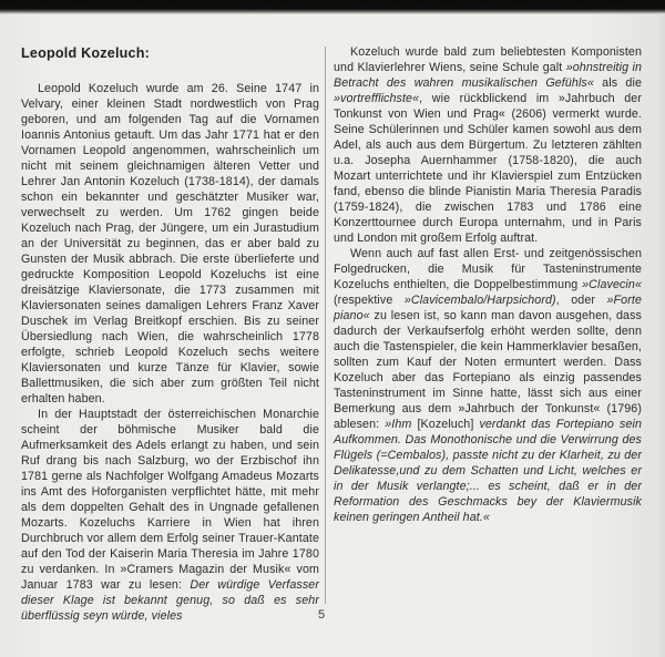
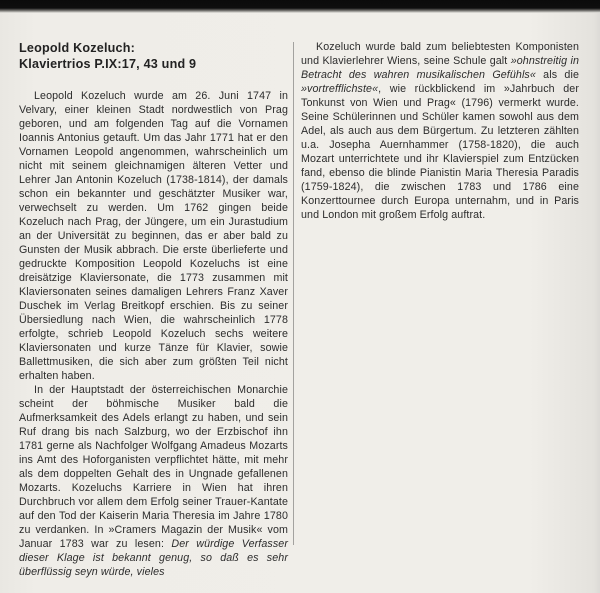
  Leopold Kozeluch:
+ Klaviertrios P.IX:17, 43 und 9
- Leopold Kozeluch wurde am 26. Seine 1747 in Velvary, einer kleinen Stadt nordwestlich von Prag geboren, und am folgenden Tag auf die Vornamen Ioannis Antonius getauft. Um das Jahr 1771 hat er den Vornamen Leopold angenommen, wahrscheinlich um nicht mit seinem gleichnamigen älteren Vetter und Lehrer Jan Antonin Kozeluch (1738-1814), der damals schon ein bekannter und geschätzter Musiker war, verwechselt zu werden. Um 1762 gingen beide Kozeluch nach Prag, der Jüngere, um ein Jurastudium an der Universität zu beginnen, das er aber bald zu Gunsten der Musik abbrach. Die erste überlieferte und gedruckte Komposition Leopold Kozeluchs ist eine dreisätzige Klaviersonate, die 1773 zusammen mit Klaviersonaten seines damaligen Lehrers Franz Xaver Duschek im Verlag Breitkopf erschien. Bis zu seiner Übersiedlung nach Wien, die wahrscheinlich 1778 erfolgte, schrieb Leopold Kozeluch sechs weitere Klaviersonaten und kurze Tänze für Klavier, sowie Ballettmusiken, die sich aber zum größten Teil nicht erhalten haben.
+ Leopold Kozeluch wurde am 26. Juni 1747 in Velvary, einer kleinen Stadt nordwestlich von Prag geboren, und am folgenden Tag auf die Vornamen Ioannis Antonius getauft. Um das Jahr 1771 hat er den Vornamen Leopold angenommen, wahrscheinlich um nicht mit seinem gleichnamigen älteren Vetter und Lehrer Jan Antonin Kozeluch (1738-1814), der damals schon ein bekannter und geschätzter Musiker war, verwechselt zu werden. Um 1762 gingen beide Kozeluch nach Prag, der Jüngere, um ein Jurastudium an der Universität zu beginnen, das er aber bald zu Gunsten der Musik abbrach. Die erste überlieferte und gedruckte Komposition Leopold Kozeluchs ist eine dreisätzige Klaviersonate, die 1773 zusammen mit Klaviersonaten seines damaligen Lehrers Franz Xaver Duschek im Verlag Breitkopf erschien. Bis zu seiner Übersiedlung nach Wien, die wahrscheinlich 1778 erfolgte, schrieb Leopold Kozeluch sechs weitere Klaviersonaten und kurze Tänze für Klavier, sowie Ballettmusiken, die sich aber zum größten Teil nicht erhalten haben.
  In der Hauptstadt der österreichischen Monarchie scheint der böhmische Musiker bald die Aufmerksamkeit des Adels erlangt zu haben, und sein Ruf drang bis nach Salzburg, wo der Erzbischof ihn 1781 gerne als Nachfolger Wolfgang Amadeus Mozarts ins Amt des Hoforganisten verpflichtet hätte, mit mehr als dem doppelten Gehalt des in Ungnade gefallenen Mozarts. Kozeluchs Karriere in Wien hat ihren Durchbruch vor allem dem Erfolg seiner Trauer-Kantate auf den Tod der Kaiserin Maria Theresia im Jahre 1780 zu verdanken. In »Cramers Magazin der Musik« vom Januar 1783 war zu lesen: Der würdige Verfasser dieser Klage ist bekannt genug, so daß es sehr überflüssig seyn würde, vieles
- Kozeluch wurde bald zum beliebtesten Komponisten und Klavierlehrer Wiens, seine Schule galt »ohnstreitig in Betracht des wahren musikalischen Gefühls« als die »vortrefflichste«, wie rückblickend im »Jahrbuch der Tonkunst von Wien und Prag« (2606) vermerkt wurde. Seine Schülerinnen und Schüler kamen sowohl aus dem Adel, als auch aus dem Bürgertum. Zu letzteren zählten u.a. Josepha Auernhammer (1758-1820), die auch Mozart unterrichtete und ihr Klavierspiel zum Entzücken fand, ebenso die blinde Pianistin Maria Theresia Paradis (1759-1824), die zwischen 1783 und 1786 eine Konzerttournee durch Europa unternahm, und in Paris und London mit großem Erfolg auftrat.
+ Kozeluch wurde bald zum beliebtesten Komponisten und Klavierlehrer Wiens, seine Schule galt »ohnstreitig in Betracht des wahren musikalischen Gefühls« als die »vortrefflichste«, wie rückblickend im »Jahrbuch der Tonkunst von Wien und Prag« (1796) vermerkt wurde. Seine Schülerinnen und Schüler kamen sowohl aus dem Adel, als auch aus dem Bürgertum. Zu letzteren zählten u.a. Josepha Auernhammer (1758-1820), die auch Mozart unterrichtete und ihr Klavierspiel zum Entzücken fand, ebenso die blinde Pianistin Maria Theresia Paradis (1759-1824), die zwischen 1783 und 1786 eine Konzerttournee durch Europa unternahm, und in Paris und London mit großem Erfolg auftrat.
- Wenn auch auf fast allen Erst- und zeitgenössischen Folgedrucken, die Musik für Tasteninstrumente Kozeluchs enthielten, die Doppelbestimmung »Clavecin« (respektive »Clavicembalo/Harpsichord), oder »Forte piano« zu lesen ist, so kann man davon ausgehen, dass dadurch der Verkaufserfolg erhöht werden sollte, denn auch die Tastenspieler, die kein Hammerklavier besaßen, sollten zum Kauf der Noten ermuntert werden. Dass Kozeluch aber das Fortepiano als einzig passendes Tasteninstrument im Sinne hatte, lässt sich aus einer Bemerkung aus dem »Jahrbuch der Tonkunst« (1796) ablesen: »Ihm [Kozeluch] verdankt das Fortepiano sein Aufkommen. Das Monothonische und die Verwirrung des Flügels (=Cembalos), passte nicht zu der Klarheit, zu der Delikatesse,und zu dem Schatten und Licht, welches er in der Musik verlangte;... es scheint, daß er in der Reformation des Geschmacks bey der Klaviermusik keinen geringen Antheil hat.«
- 5
